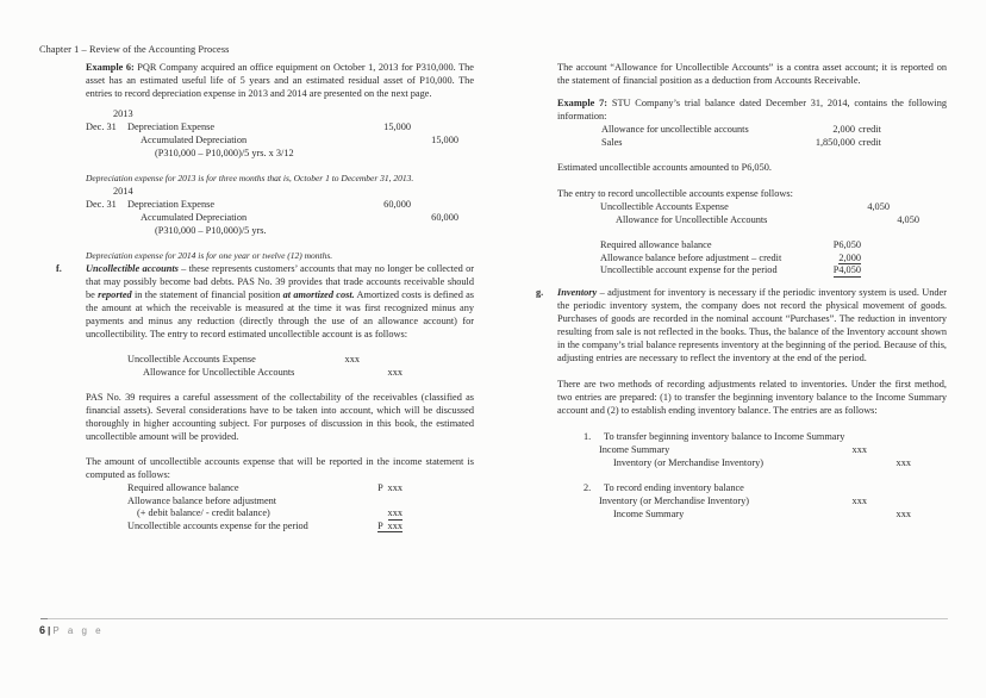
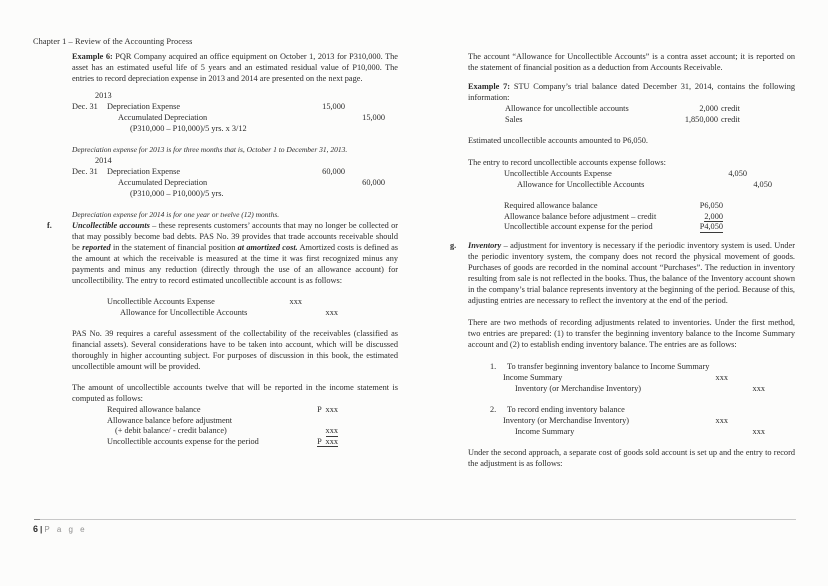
  Chapter 1 – Review of the Accounting Process
- Example 6: PQR Company acquired an office equipment on October 1, 2013 for P310,000. The asset has an estimated useful life of 5 years and an estimated residual asset of P10,000. The entries to record depreciation expense in 2013 and 2014 are presented on the next page.
+ Example 6: PQR Company acquired an office equipment on October 1, 2013 for P310,000. The asset has an estimated useful life of 5 years and an estimated residual value of P10,000. The entries to record depreciation expense in 2013 and 2014 are presented on the next page.
  2013
  Dec. 31 Depreciation Expense
  15,000
  Accumulated Depreciation
  15,000
  (P310,000 – P10,000)/5 yrs. x 3/12
  Depreciation expense for 2013 is for three months that is, October 1 to December 31, 2013.
  2014
  Dec. 31 Depreciation Expense
  60,000
  Accumulated Depreciation
  60,000
  (P310,000 – P10,000)/5 yrs.
  Depreciation expense for 2014 is for one year or twelve (12) months.
  f.
  Uncollectible accounts – these represents customers’ accounts that may no longer be collected or that may possibly become bad debts. PAS No. 39 provides that trade accounts receivable should be reported in the statement of financial position at amortized cost. Amortized costs is defined as the amount at which the receivable is measured at the time it was first recognized minus any payments and minus any reduction (directly through the use of an allowance account) for uncollectibility. The entry to record estimated uncollectible account is as follows:
  Uncollectible Accounts Expense
  xxx
  Allowance for Uncollectible Accounts
  xxx
  PAS No. 39 requires a careful assessment of the collectability of the receivables (classified as financial assets). Several considerations have to be taken into account, which will be discussed thoroughly in higher accounting subject. For purposes of discussion in this book, the estimated uncollectible amount will be provided.
- The amount of uncollectible accounts expense that will be reported in the income statement is computed as follows:
+ The amount of uncollectible accounts twelve that will be reported in the income statement is computed as follows:
  Required allowance balance
  P xxx
  Allowance balance before adjustment
  (+ debit balance/ - credit balance)
  xxx
  Uncollectible accounts expense for the period
  P xxx
  The account “Allowance for Uncollectible Accounts” is a contra asset account; it is reported on the statement of financial position as a deduction from Accounts Receivable.
  Example 7: STU Company’s trial balance dated December 31, 2014, contains the following information:
  Allowance for uncollectible accounts
  2,000
  credit
  Sales
  1,850,000
  credit
  Estimated uncollectible accounts amounted to P6,050.
  The entry to record uncollectible accounts expense follows:
  Uncollectible Accounts Expense
  4,050
  Allowance for Uncollectible Accounts
  4,050
  Required allowance balance
  P6,050
  Allowance balance before adjustment – credit
  2,000
  Uncollectible account expense for the period
  P4,050
  g.
  Inventory – adjustment for inventory is necessary if the periodic inventory system is used. Under the periodic inventory system, the company does not record the physical movement of goods. Purchases of goods are recorded in the nominal account “Purchases”. The reduction in inventory resulting from sale is not reflected in the books. Thus, the balance of the Inventory account shown in the company’s trial balance represents inventory at the beginning of the period. Because of this, adjusting entries are necessary to reflect the inventory at the end of the period.
  There are two methods of recording adjustments related to inventories. Under the first method, two entries are prepared: (1) to transfer the beginning inventory balance to the Income Summary account and (2) to establish ending inventory balance. The entries are as follows:
  1.
  To transfer beginning inventory balance to Income Summary
  Income Summary
  xxx
  Inventory (or Merchandise Inventory)
  xxx
  2.
  To record ending inventory balance
  Inventory (or Merchandise Inventory)
  xxx
  Income Summary
  xxx
+ Under the second approach, a separate cost of goods sold account is set up and the entry to record the adjustment is as follows:
  6 | P a g e
